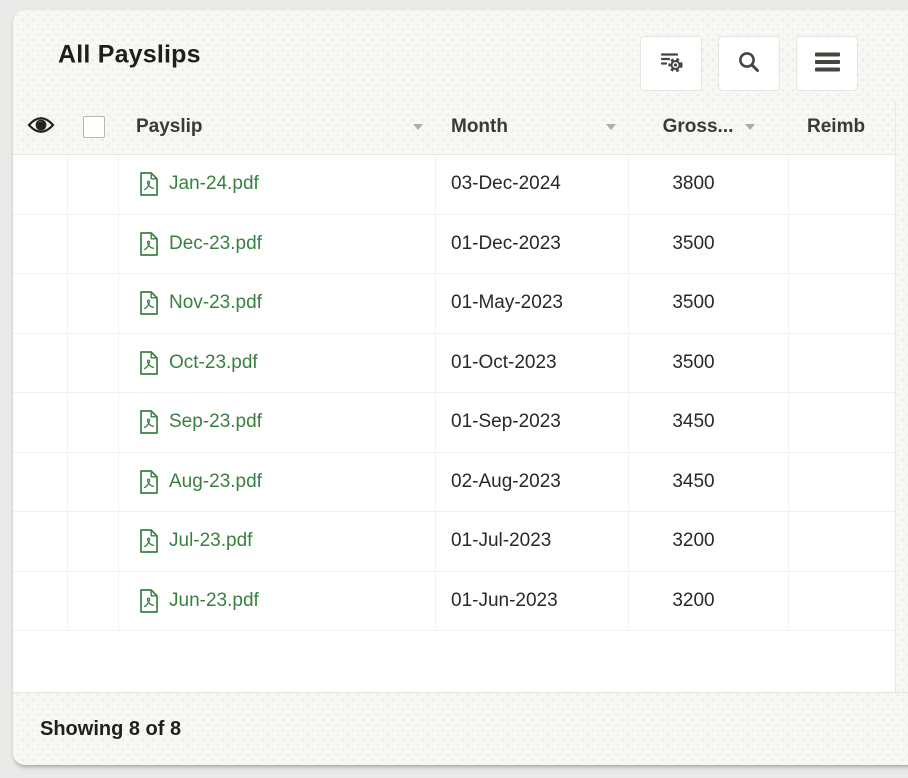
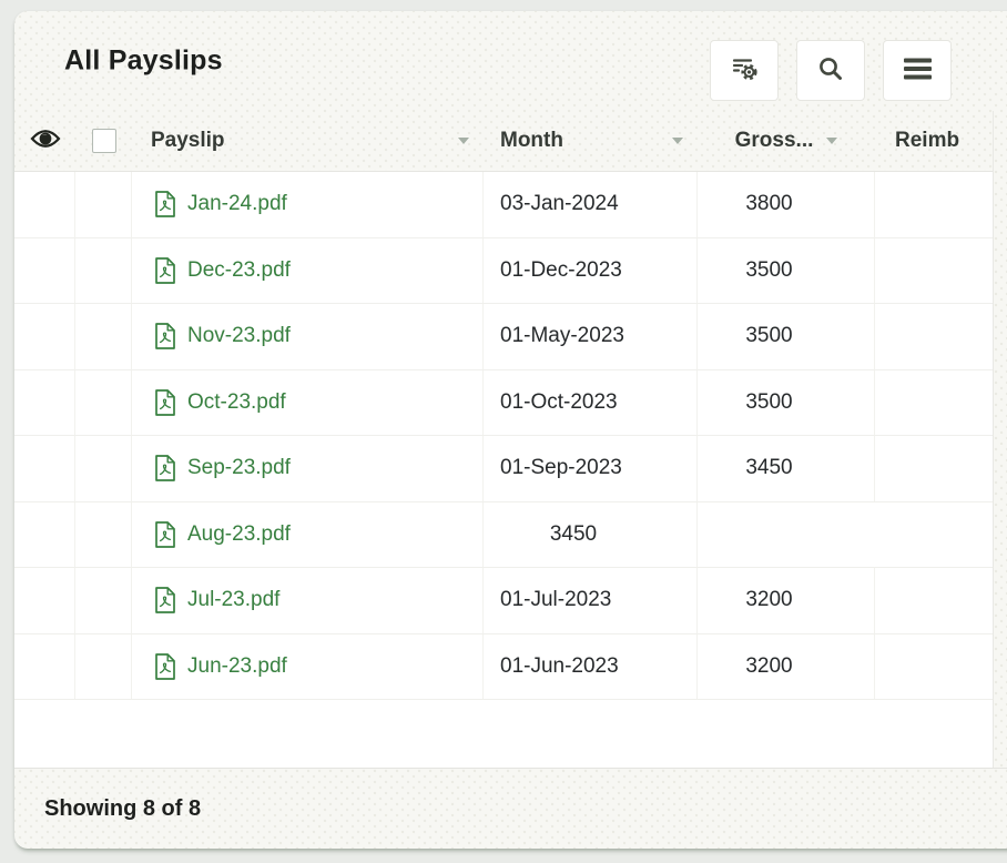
  All Payslips
  Payslip
  Month
  Gross...
  Reimb
  Jan-24.pdf
- 03-Dec-2024
+ 03-Jan-2024
  3800
  Dec-23.pdf
  01-Dec-2023
  3500
  Nov-23.pdf
  01-May-2023
  3500
  Oct-23.pdf
  01-Oct-2023
  3500
  Sep-23.pdf
  01-Sep-2023
  3450
  Aug-23.pdf
- 02-Aug-2023
  3450
  Jul-23.pdf
  01-Jul-2023
  3200
  Jun-23.pdf
  01-Jun-2023
  3200
  Showing 8 of 8
